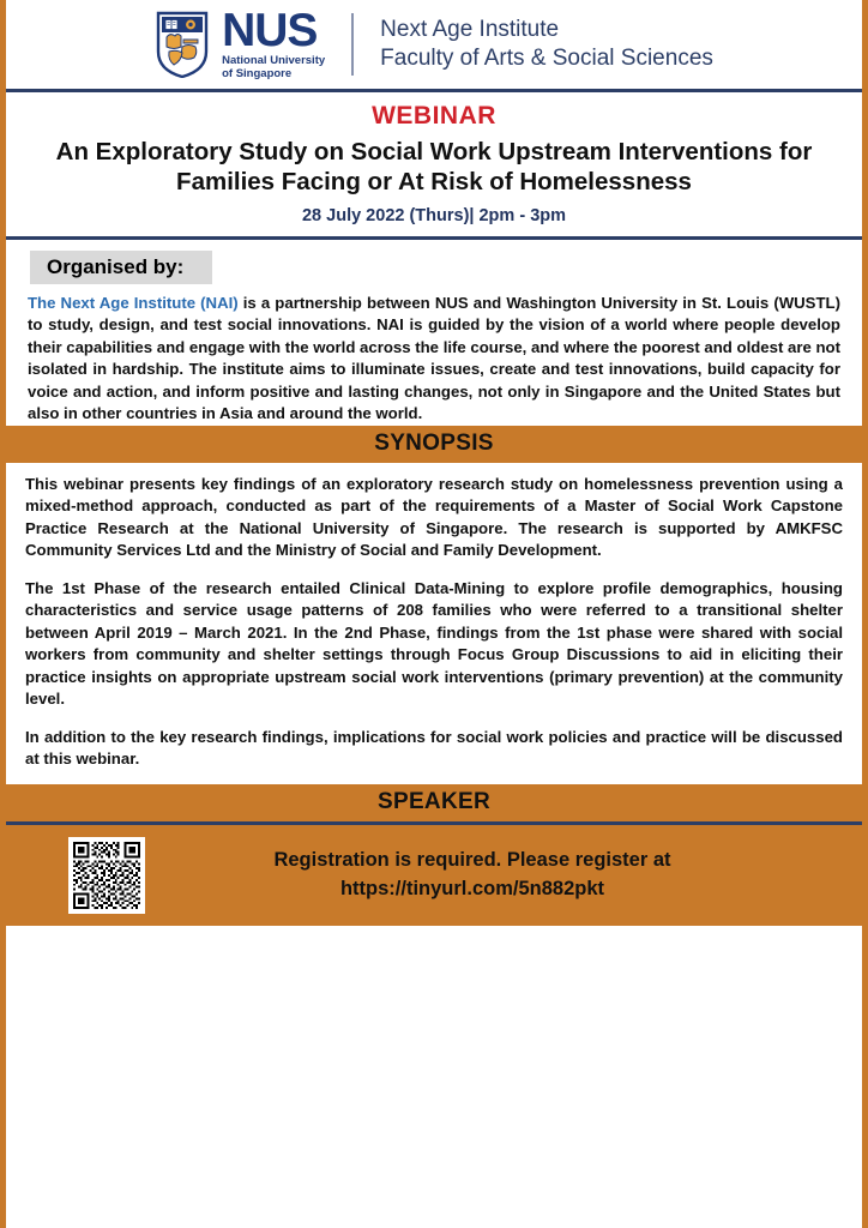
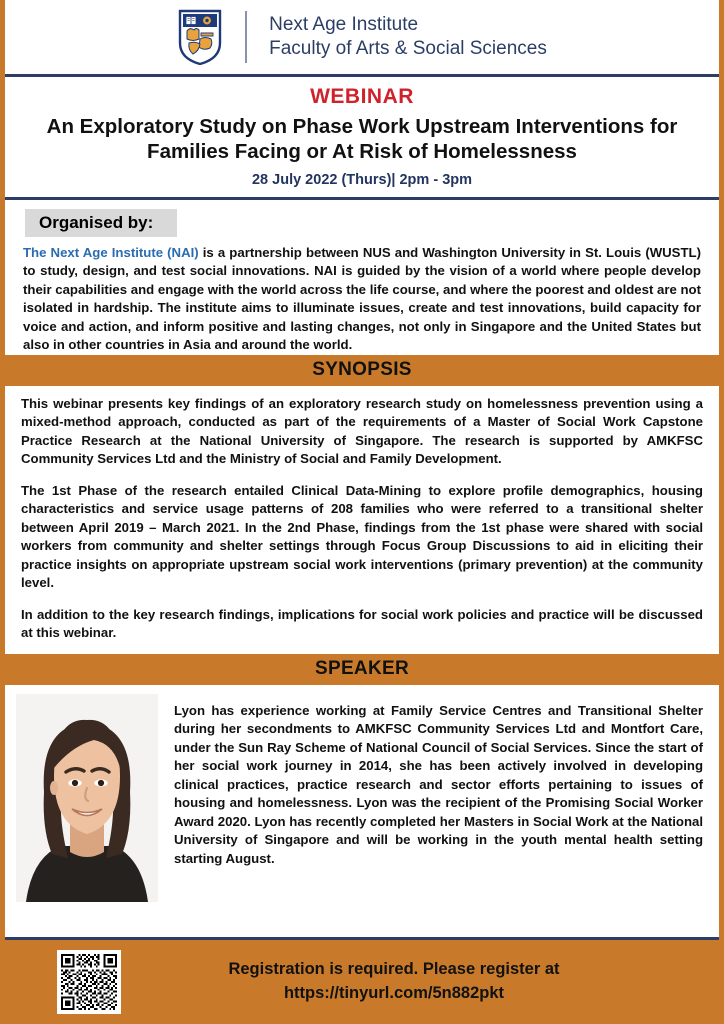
- NUS
- National University
- of Singapore
  Next Age Institute
  Faculty of Arts & Social Sciences
  WEBINAR
- An Exploratory Study on Social Work Upstream Interventions for Families Facing or At Risk of Homelessness
+ An Exploratory Study on Phase Work Upstream Interventions for Families Facing or At Risk of Homelessness
  28 July 2022 (Thurs)| 2pm - 3pm
  Organised by:
  The Next Age Institute (NAI) is a partnership between NUS and Washington University in St. Louis (WUSTL) to study, design, and test social innovations. NAI is guided by the vision of a world where people develop their capabilities and engage with the world across the life course, and where the poorest and oldest are not isolated in hardship. The institute aims to illuminate issues, create and test innovations, build capacity for voice and action, and inform positive and lasting changes, not only in Singapore and the United States but also in other countries in Asia and around the world.
  SYNOPSIS
  This webinar presents key findings of an exploratory research study on homelessness prevention using a mixed-method approach, conducted as part of the requirements of a Master of Social Work Capstone Practice Research at the National University of Singapore. The research is supported by AMKFSC Community Services Ltd and the Ministry of Social and Family Development.
  The 1st Phase of the research entailed Clinical Data-Mining to explore profile demographics, housing characteristics and service usage patterns of 208 families who were referred to a transitional shelter between April 2019 – March 2021. In the 2nd Phase, findings from the 1st phase were shared with social workers from community and shelter settings through Focus Group Discussions to aid in eliciting their practice insights on appropriate upstream social work interventions (primary prevention) at the community level.
  In addition to the key research findings, implications for social work policies and practice will be discussed at this webinar.
  SPEAKER
+ Lyon has experience working at Family Service Centres and Transitional Shelter during her secondments to AMKFSC Community Services Ltd and Montfort Care, under the Sun Ray Scheme of National Council of Social Services. Since the start of her social work journey in 2014, she has been actively involved in developing clinical practices, practice research and sector efforts pertaining to issues of housing and homelessness. Lyon was the recipient of the Promising Social Worker Award 2020. Lyon has recently completed her Masters in Social Work at the National University of Singapore and will be working in the youth mental health setting starting August.
  Registration is required. Please register at
  https://tinyurl.com/5n882pkt
